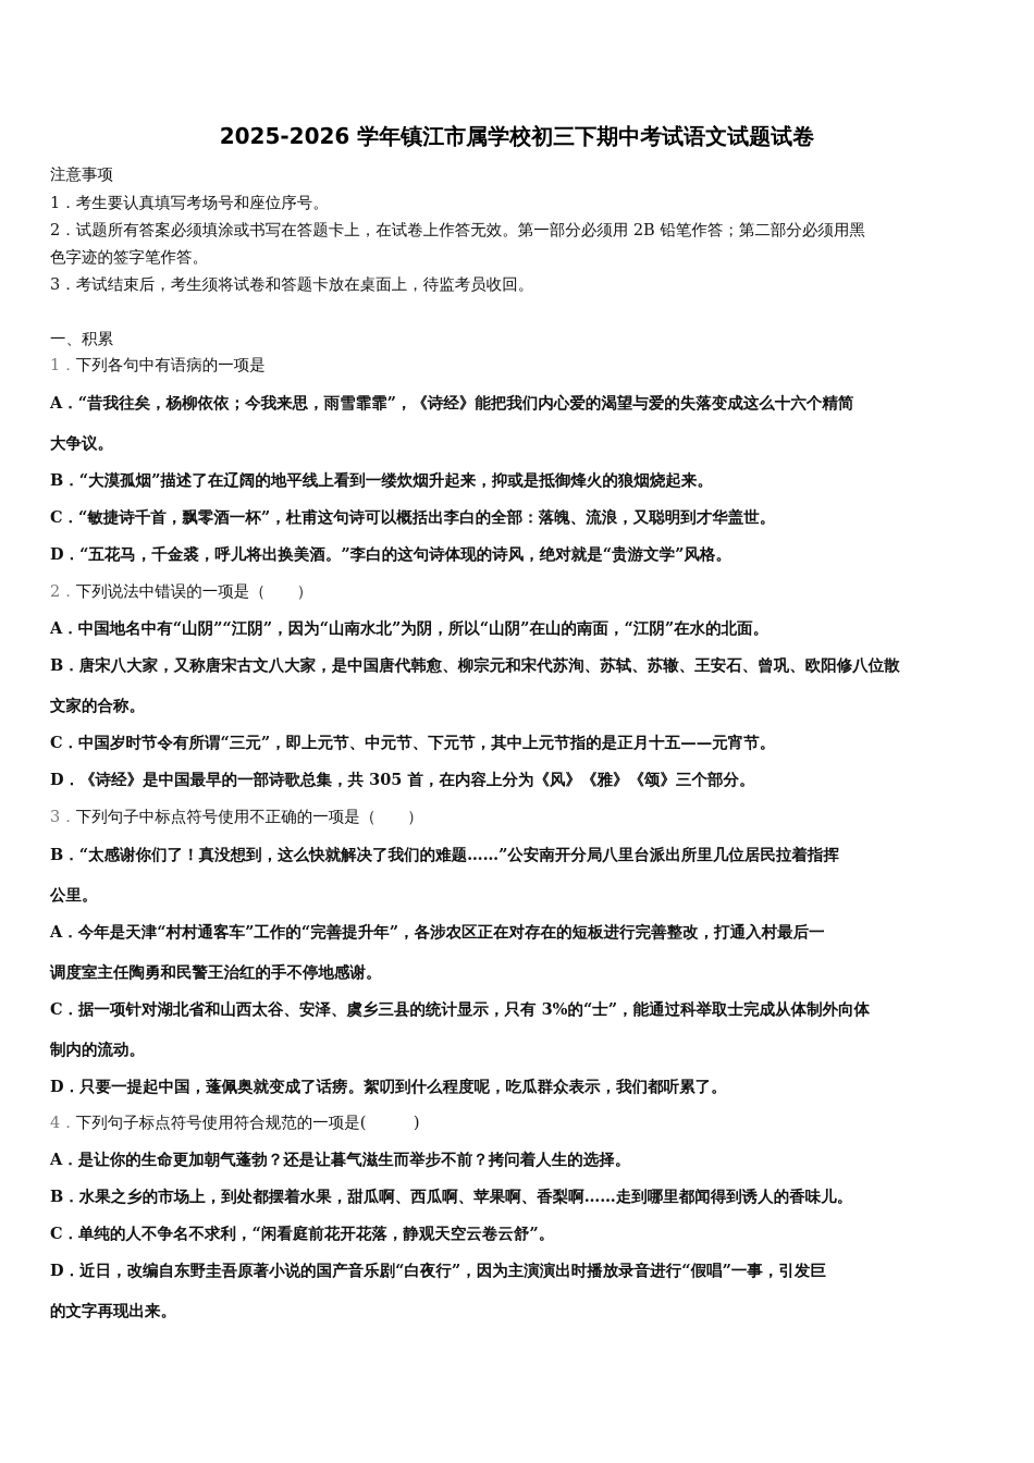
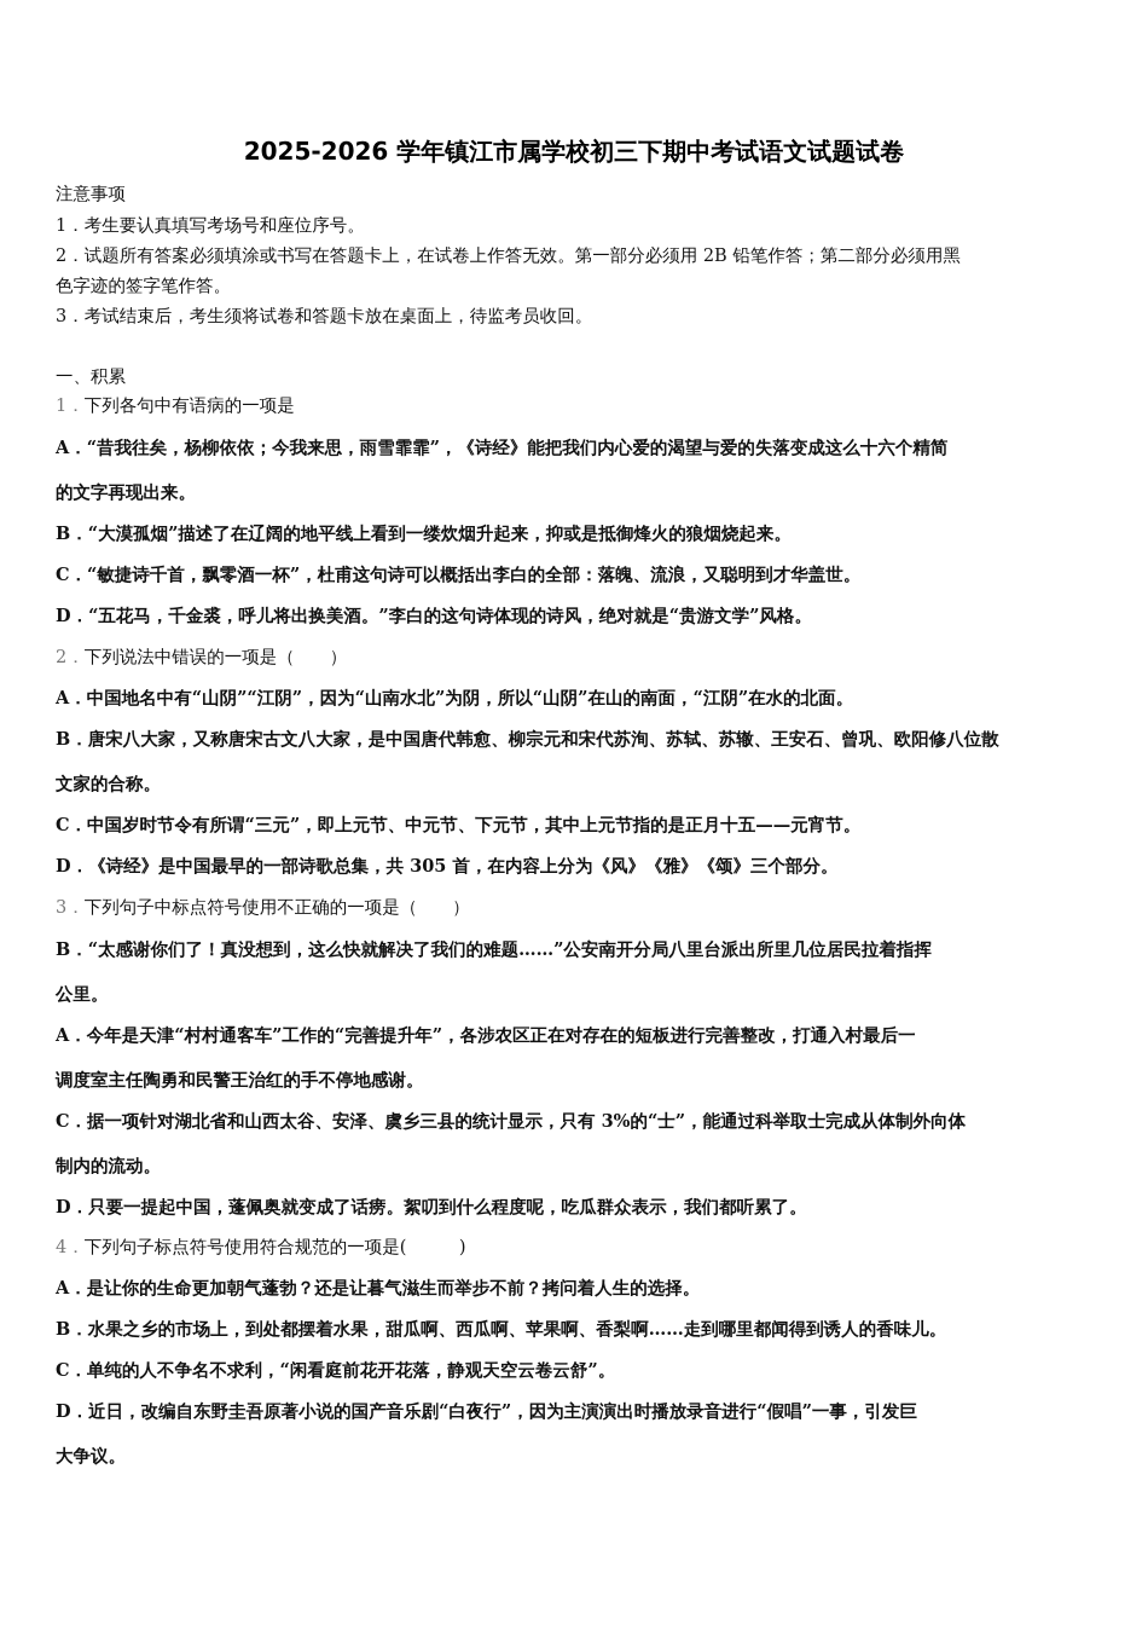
  2025-2026 学年镇江市属学校初三下期中考试语文试题试卷
  注意事项
  1．考生要认真填写考场号和座位序号。
  2．试题所有答案必须填涂或书写在答题卡上，在试卷上作答无效。第一部分必须用 2B 铅笔作答；第二部分必须用黑
  色字迹的签字笔作答。
  3．考试结束后，考生须将试卷和答题卡放在桌面上，待监考员收回。
  一、积累
  1．下列各句中有语病的一项是
  A．“昔我往矣，杨柳依依；今我来思，雨雪霏霏”，《诗经》能把我们内心爱的渴望与爱的失落变成这么十六个精简
- 大争议。
+ 的文字再现出来。
  B．“大漠孤烟”描述了在辽阔的地平线上看到一缕炊烟升起来，抑或是抵御烽火的狼烟烧起来。
  C．“敏捷诗千首，飘零酒一杯”，杜甫这句诗可以概括出李白的全部：落魄、流浪，又聪明到才华盖世。
  D．“五花马，千金裘，呼儿将出换美酒。”李白的这句诗体现的诗风，绝对就是“贵游文学”风格。
  2．下列说法中错误的一项是（ ）
  A．中国地名中有“山阴”“江阴”，因为“山南水北”为阴，所以“山阴”在山的南面，“江阴”在水的北面。
  B．唐宋八大家，又称唐宋古文八大家，是中国唐代韩愈、柳宗元和宋代苏洵、苏轼、苏辙、王安石、曾巩、欧阳修八位散
  文家的合称。
  C．中国岁时节令有所谓“三元”，即上元节、中元节、下元节，其中上元节指的是正月十五——元宵节。
  D．《诗经》是中国最早的一部诗歌总集，共 305 首，在内容上分为《风》《雅》《颂》三个部分。
  3．下列句子中标点符号使用不正确的一项是（ ）
  B．“太感谢你们了！真没想到，这么快就解决了我们的难题……”公安南开分局八里台派出所里几位居民拉着指挥
  公里。
  A．今年是天津“村村通客车”工作的“完善提升年”，各涉农区正在对存在的短板进行完善整改，打通入村最后一
  调度室主任陶勇和民警王治红的手不停地感谢。
  C．据一项针对湖北省和山西太谷、安泽、虞乡三县的统计显示，只有 3%的“士”，能通过科举取士完成从体制外向体
  制内的流动。
  D．只要一提起中国，蓬佩奥就变成了话痨。絮叨到什么程度呢，吃瓜群众表示，我们都听累了。
  4．下列句子标点符号使用符合规范的一项是( )
  A．是让你的生命更加朝气蓬勃？还是让暮气滋生而举步不前？拷问着人生的选择。
  B．水果之乡的市场上，到处都摆着水果，甜瓜啊、西瓜啊、苹果啊、香梨啊……走到哪里都闻得到诱人的香味儿。
  C．单纯的人不争名不求利，“闲看庭前花开花落，静观天空云卷云舒”。
  D．近日，改编自东野圭吾原著小说的国产音乐剧“白夜行”，因为主演演出时播放录音进行“假唱”一事，引发巨
- 的文字再现出来。
+ 大争议。
